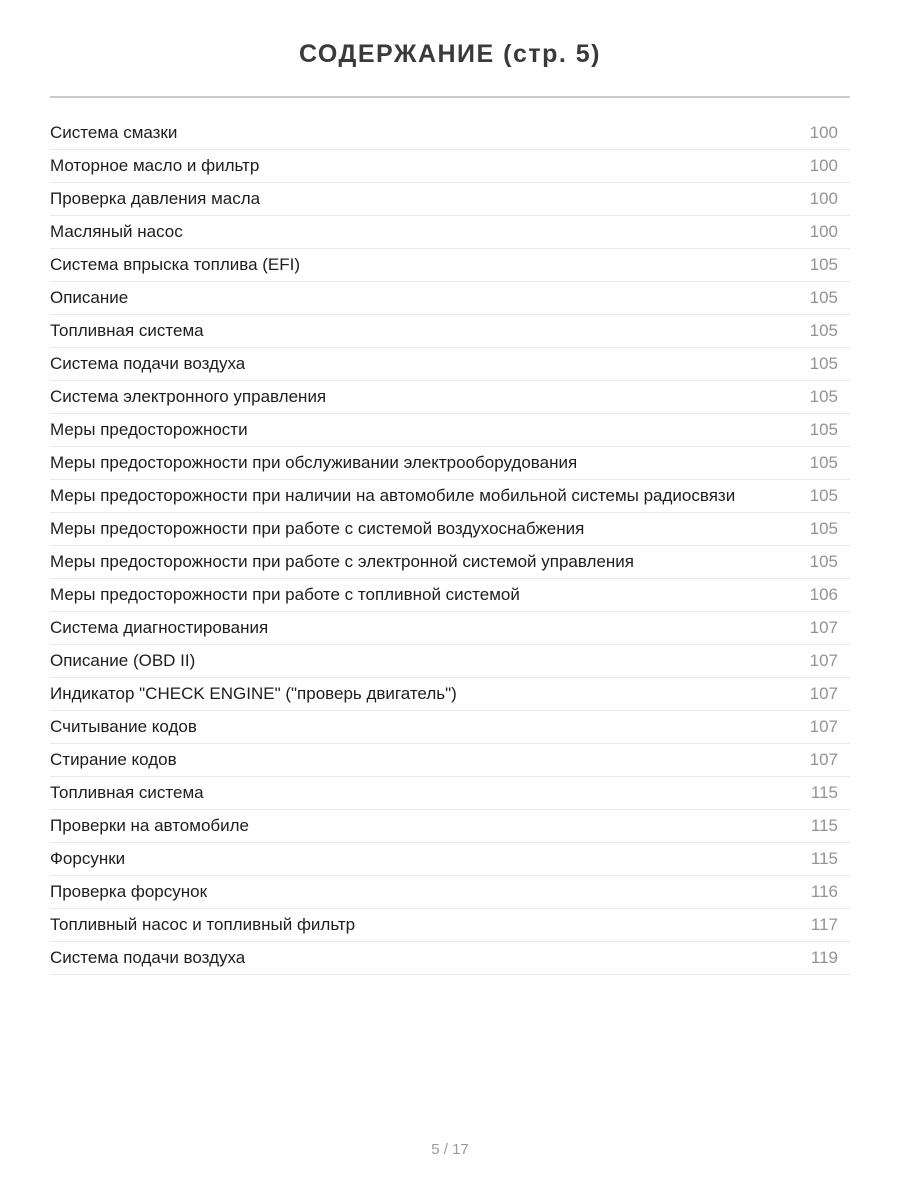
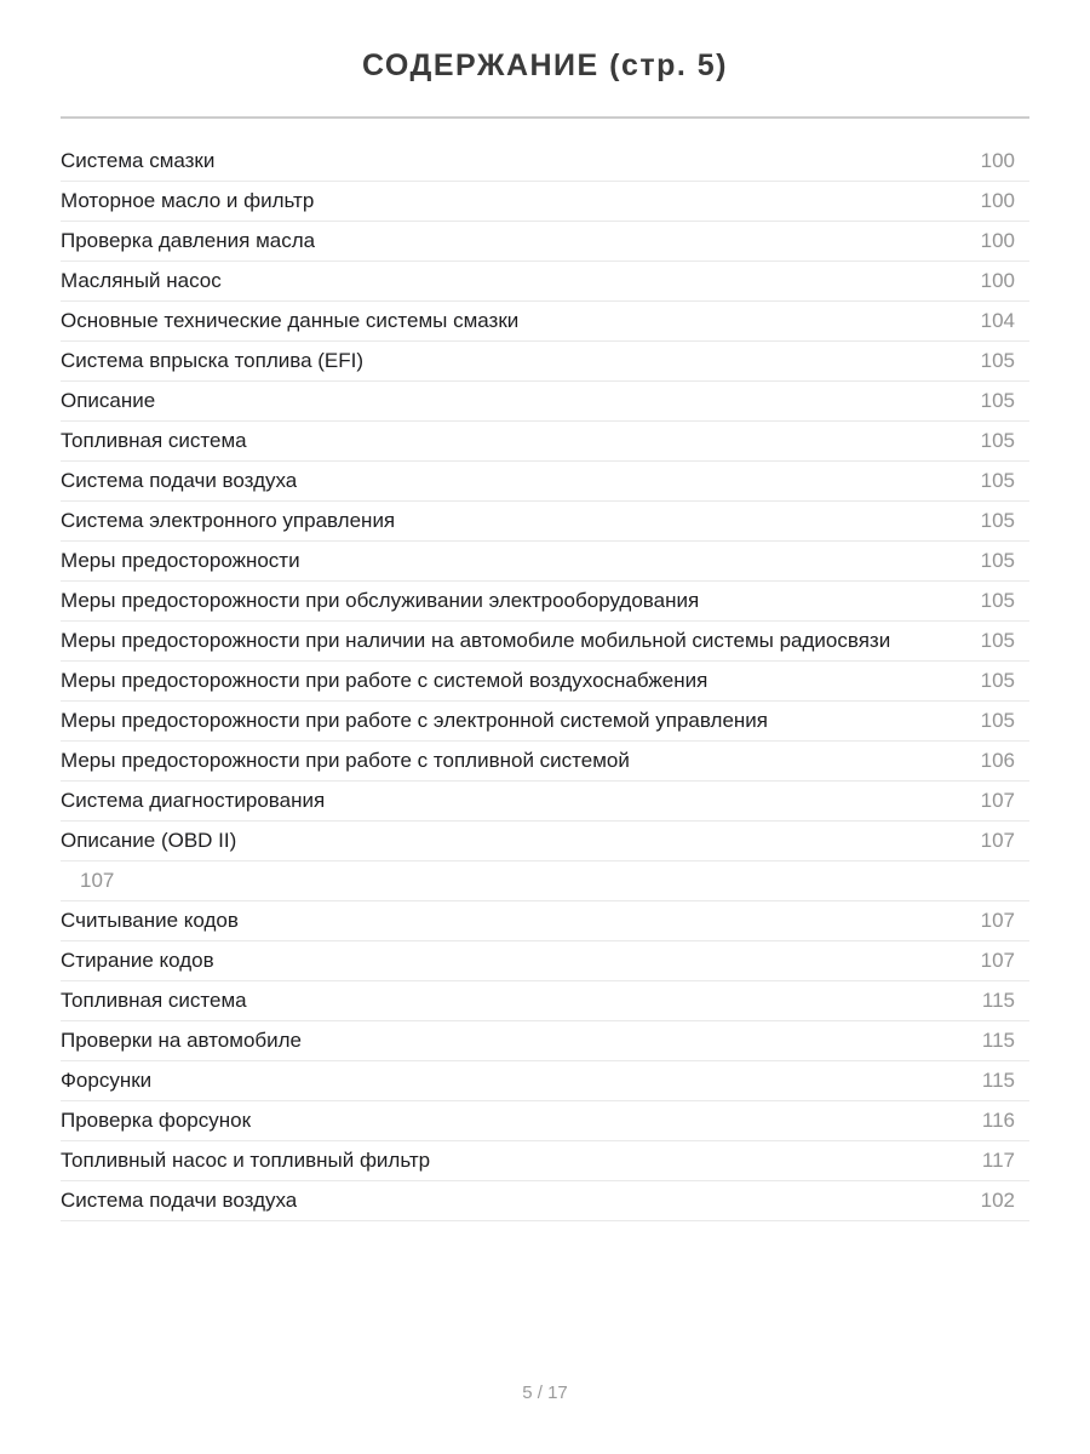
  СОДЕРЖАНИЕ (стр. 5)
  Система смазки
  100
  Моторное масло и фильтр
  100
  Проверка давления масла
  100
  Масляный насос
  100
+ Основные технические данные системы смазки
+ 104
  Система впрыска топлива (EFI)
  105
  Описание
  105
  Топливная система
  105
  Система подачи воздуха
  105
  Система электронного управления
  105
  Меры предосторожности
  105
  Меры предосторожности при обслуживании электрооборудования
  105
  Меры предосторожности при наличии на автомобиле мобильной системы радиосвязи
  105
  Меры предосторожности при работе с системой воздухоснабжения
  105
  Меры предосторожности при работе с электронной системой управления
  105
  Меры предосторожности при работе с топливной системой
  106
  Система диагностирования
  107
  Описание (OBD II)
  107
- Индикатор "CHECK ENGINE" ("проверь двигатель")
  107
  Считывание кодов
  107
  Стирание кодов
  107
  Топливная система
  115
  Проверки на автомобиле
  115
  Форсунки
  115
  Проверка форсунок
  116
  Топливный насос и топливный фильтр
  117
  Система подачи воздуха
- 119
+ 102
  5 / 17
